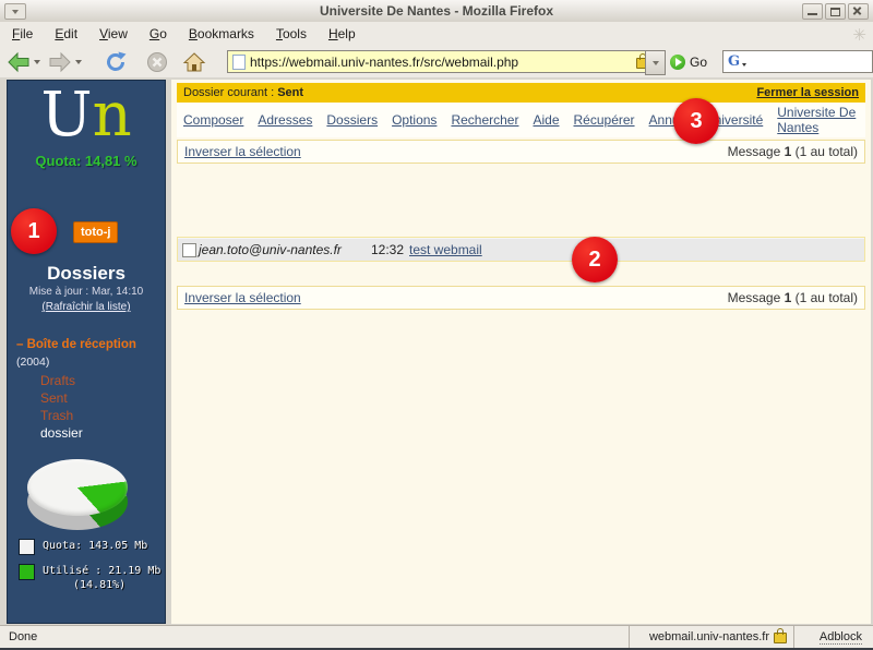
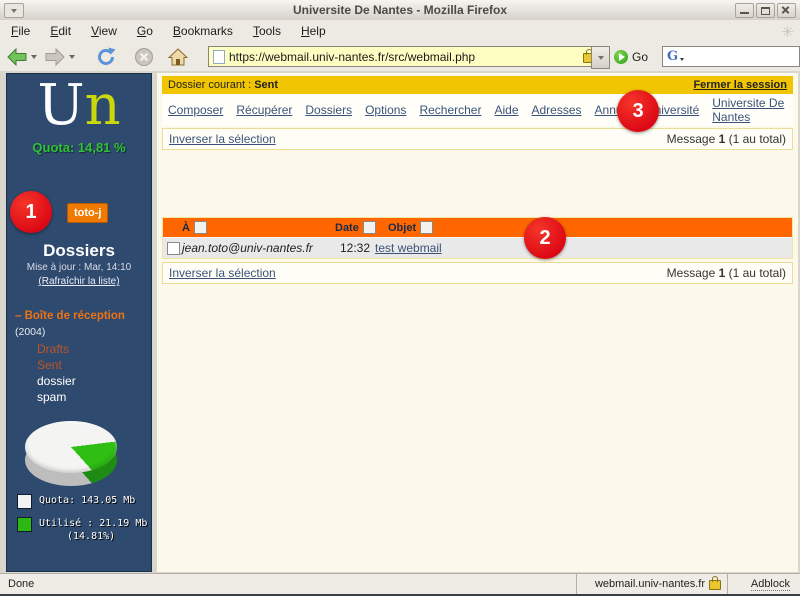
  Universite De Nantes - Mozilla Firefox
  File
  Edit
  View
  Go
  Bookmarks
  Tools
  Help
  ✳
  https://webmail.univ-nantes.fr/src/webmail.php
  Go
  G
  Un
  Quota: 14,81 %
  toto-j
  Dossiers
  Mise à jour : Mar, 14:10
  (Rafraîchir la liste)
  – Boîte de réception (2004)
  Drafts
  Sent
- Trash
  dossier
+ spam
  Quota: 143.05 Mb
  Utilisé : 21.19 Mb
  (14.81%)
  Dossier courant : Sent
  Fermer la session
  Composer
- Adresses
+ Récupérer
  Dossiers
  Options
  Rechercher
  Aide
- Récupérer
+ Adresses
  Universite De Nantes
  Inverser la sélection
  Message 1 (1 au total)
+ À
+ Date
+ Objet
  jean.toto@univ-nantes.fr
  12:32
  test webmail
  Inverser la sélection
  Message 1 (1 au total)
  Done
  webmail.univ-nantes.fr
  Adblock
  1
  2
  3
